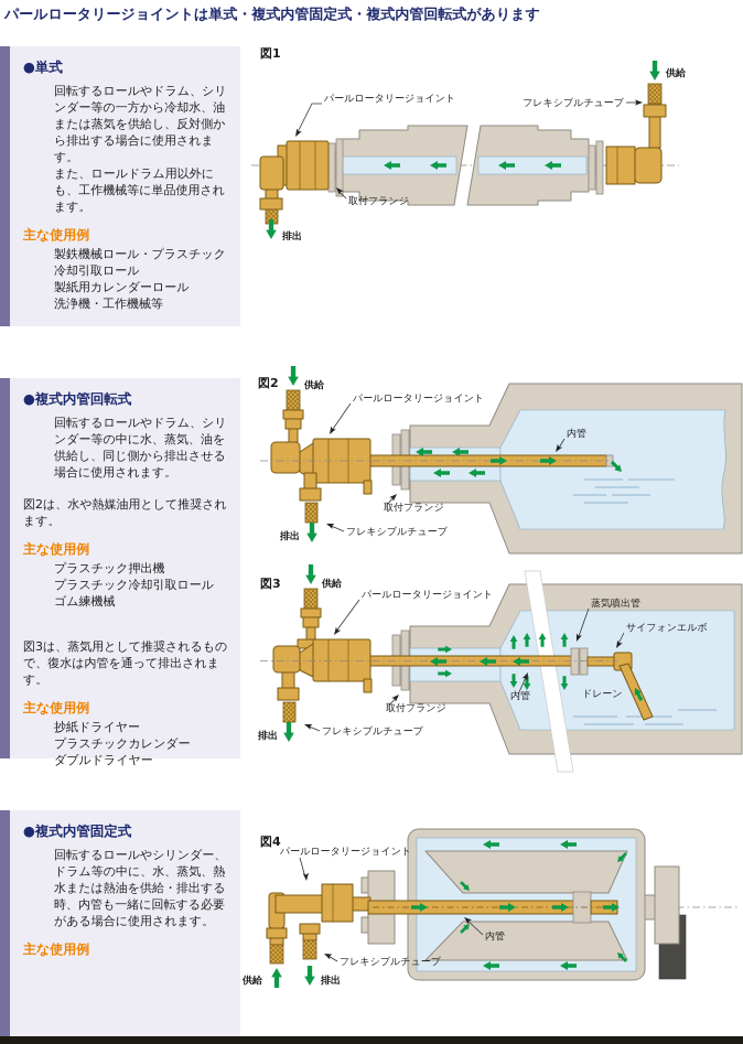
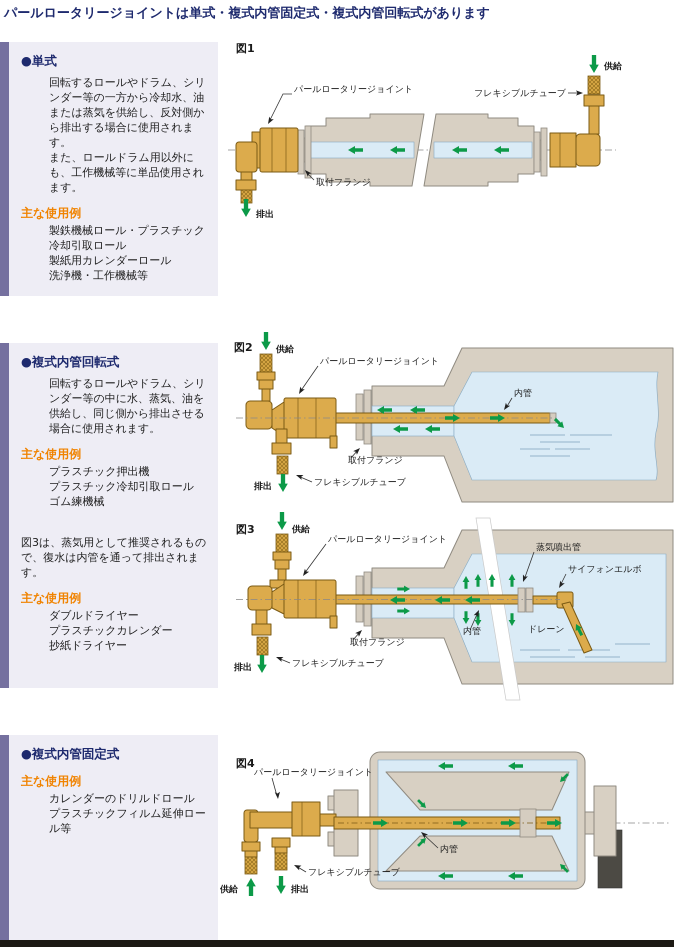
  パールロータリージョイントは単式・複式内管固定式・複式内管回転式があります
  ●単式
  回転するロールやドラム、シリンダー等の一方から冷却水、油または蒸気を供給し、反対側から排出する場合に使用されます。
  また、ロールドラム用以外にも、工作機械等に単品使用されます。
  主な使用例
  製鉄機械ロール・プラスチック冷却引取ロール
  製紙用カレンダーロール
  洗浄機・工作機械等
  ●複式内管回転式
  回転するロールやドラム、シリンダー等の中に水、蒸気、油を供給し、同じ側から排出させる場合に使用されます。
- 図2は、水や熱媒油用として推奨されます。
  主な使用例
  プラスチック押出機
  プラスチック冷却引取ロール
  ゴム練機械
  図3は、蒸気用として推奨されるもので、復水は内管を通って排出されます。
  主な使用例
- 抄紙ドライヤー
+ ダブルドライヤー
  プラスチックカレンダー
- ダブルドライヤー
+ 抄紙ドライヤー
  ●複式内管固定式
- 回転するロールやシリンダー、ドラム等の中に、水、蒸気、熱水または熱油を供給・排出する時、内管も一緒に回転する必要がある場合に使用されます。
  主な使用例
+ カレンダーのドリルドロール
+ プラスチックフィルム延伸ロール等
  図1
  供給
  排出
  パールロータリージョイント
  フレキシブルチューブ
  取付フランジ
  図2
  供給
  排出
  パールロータリージョイント
  内管
  取付フランジ
  フレキシブルチューブ
  図3
  供給
  排出
  パールロータリージョイント
  蒸気噴出管
  サイフォンエルボ
  内管
  ドレーン
  取付フランジ
  フレキシブルチューブ
  図4
  供給
  排出
  パールロータリージョイント
  内管
  フレキシブルチューブ
